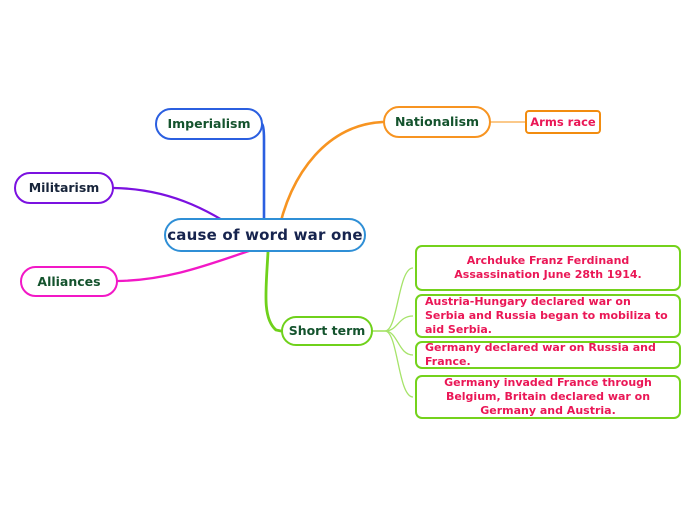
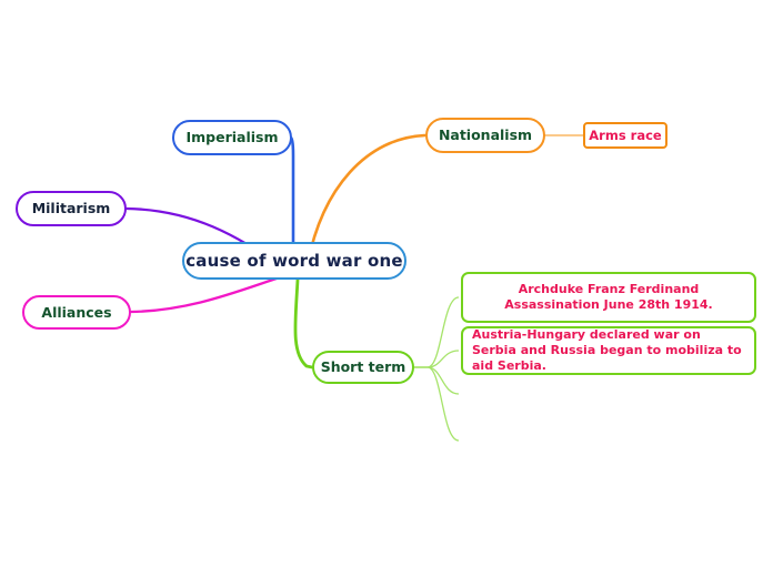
  cause of word war one
  Imperialism
  Militarism
  Alliances
  Nationalism
  Arms race
  Short term
  Archduke Franz Ferdinand Assassination June 28th 1914.
  Austria-Hungary declared war on Serbia and Russia began to mobiliza to aid Serbia.
- Germany declared war on Russia and France.
- Germany invaded France through Belgium, Britain declared war on Germany and Austria.
